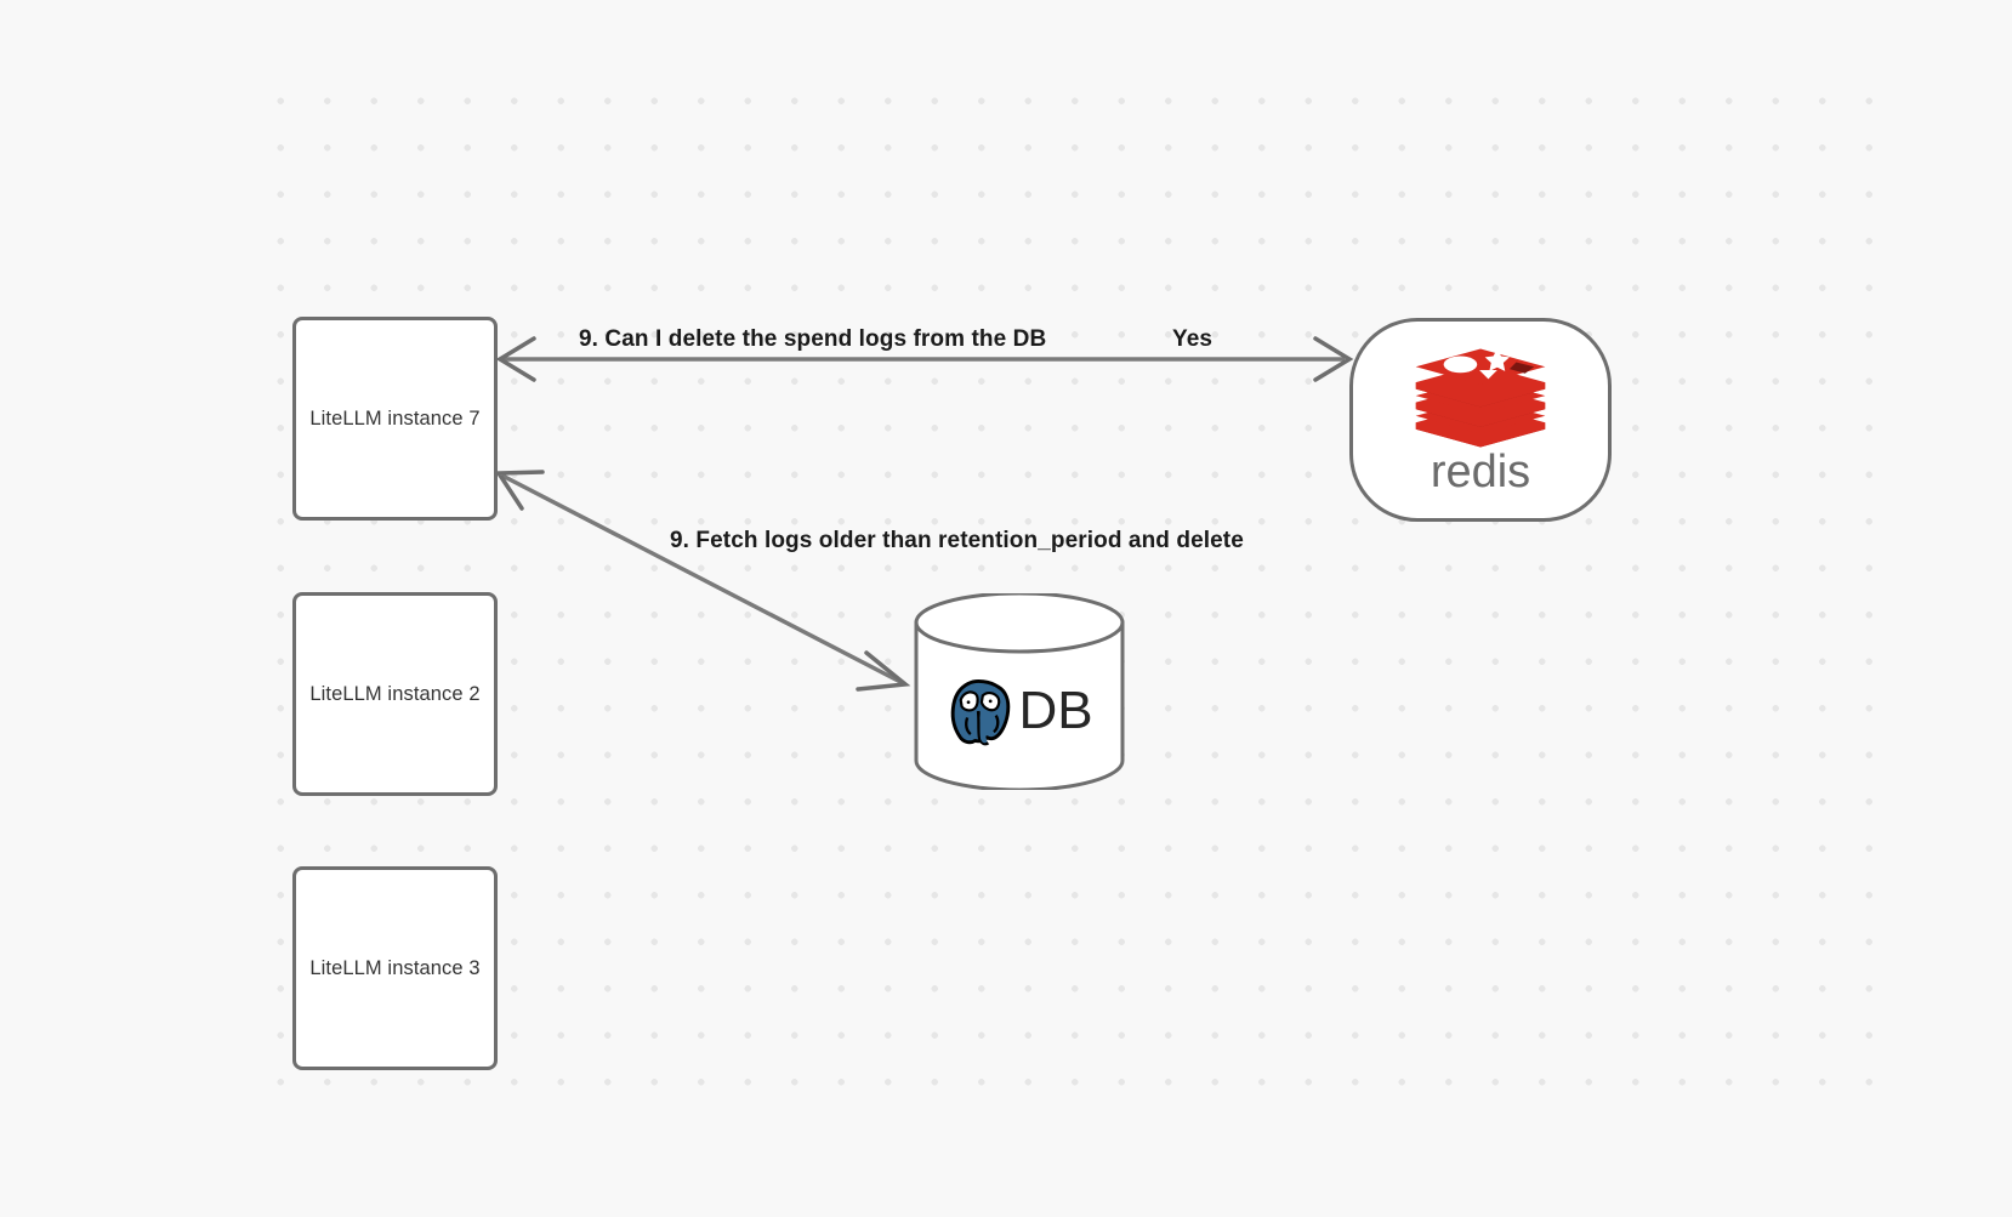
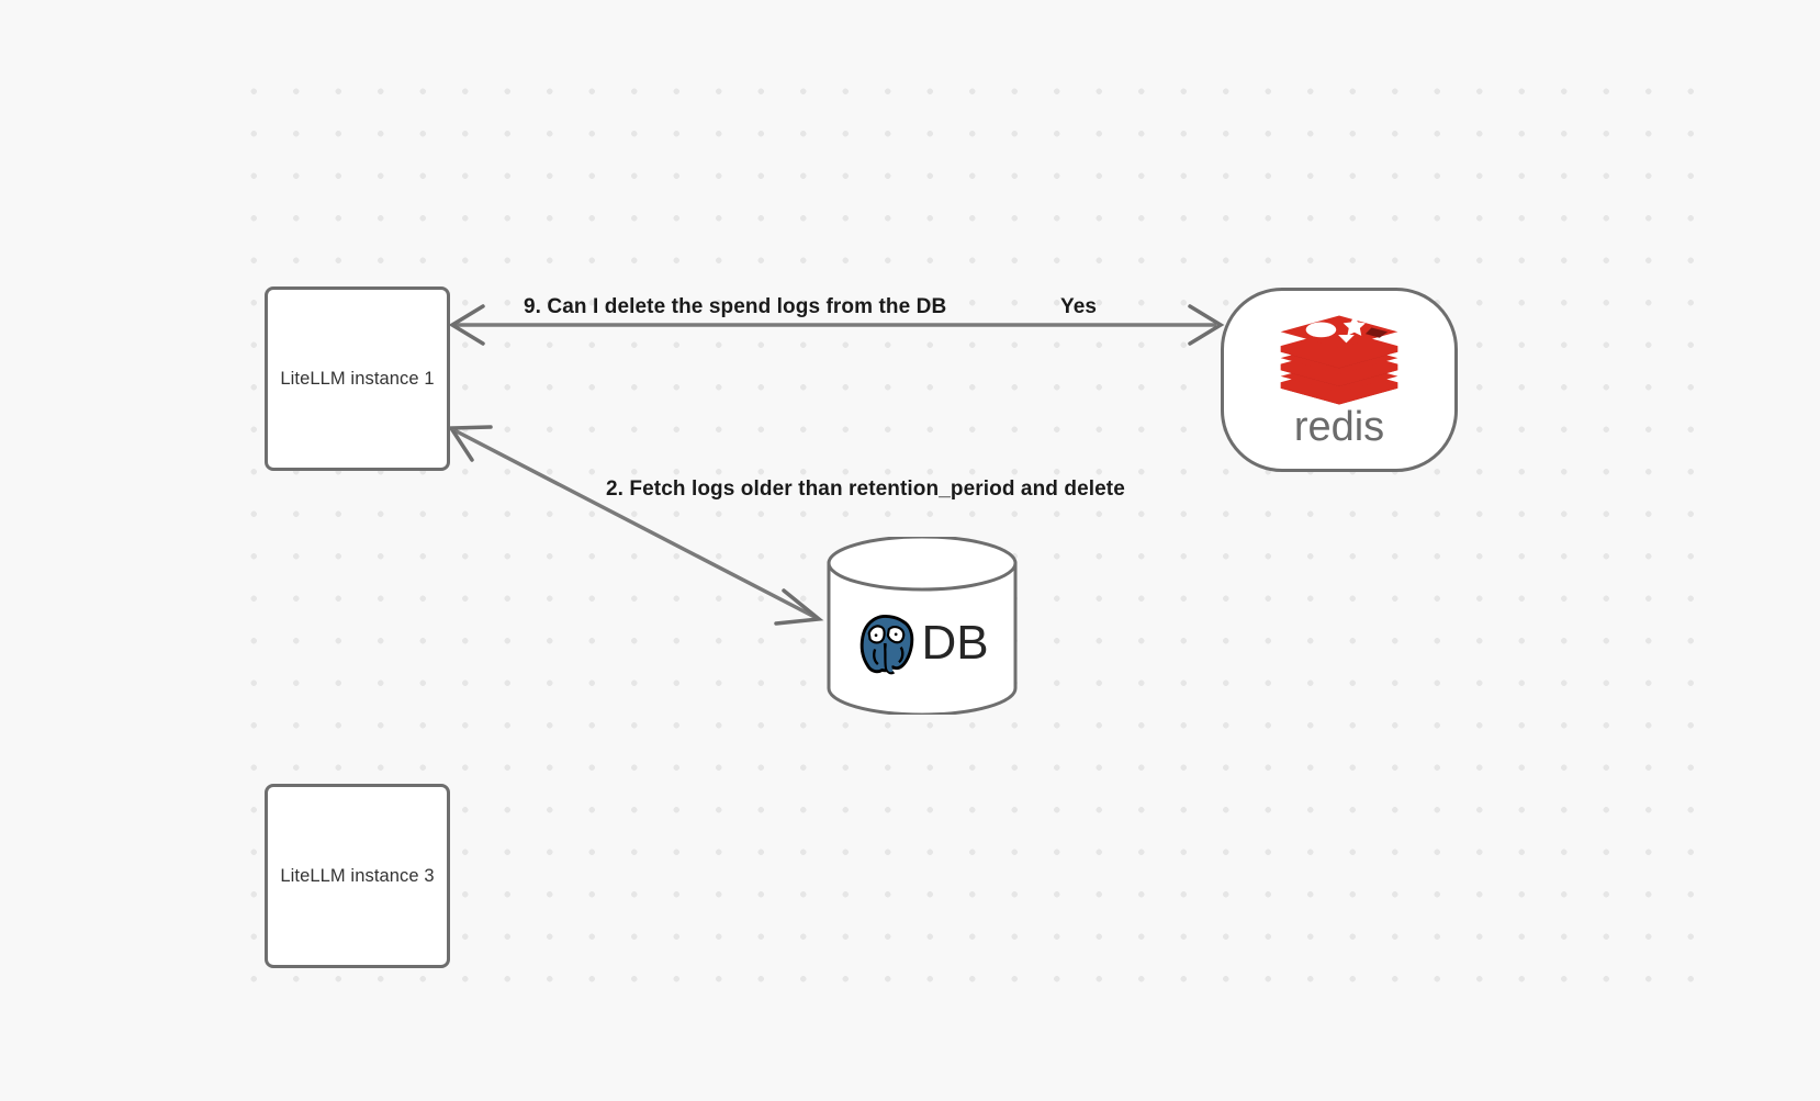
  9. Can I delete the spend logs from the DB
  Yes
- 9. Fetch logs older than retention_period and delete
+ 2. Fetch logs older than retention_period and delete
- LiteLLM instance 7
+ LiteLLM instance 1
- LiteLLM instance 2
  LiteLLM instance 3
  redis
  DB
